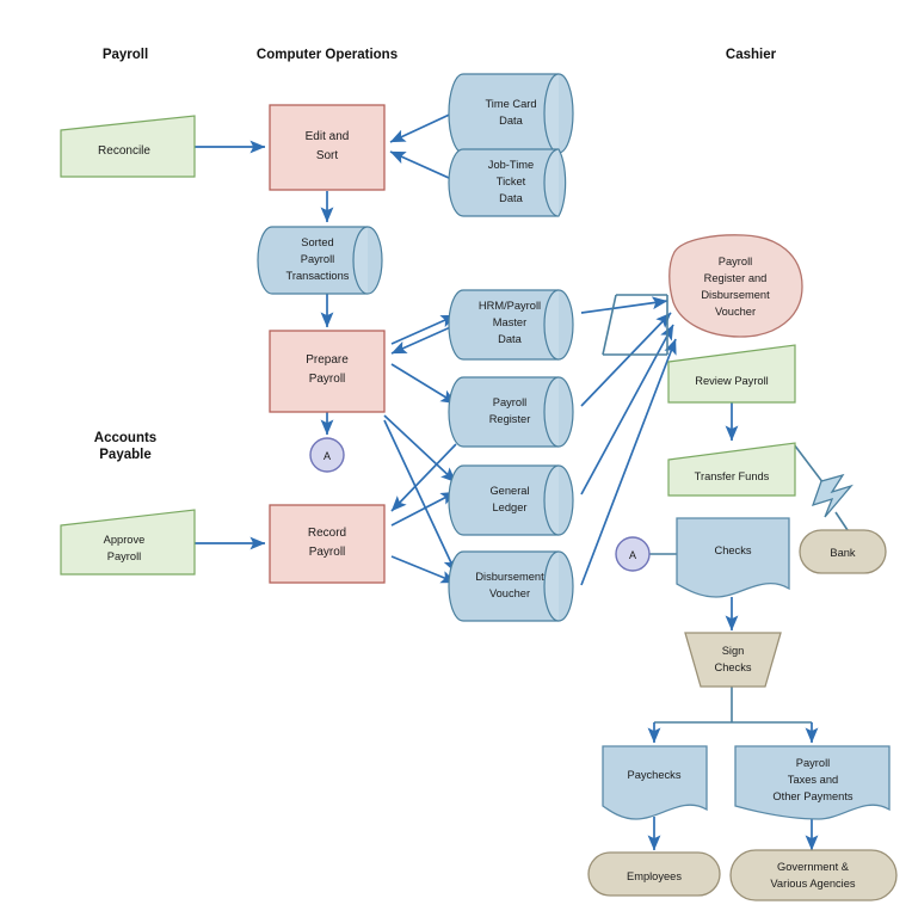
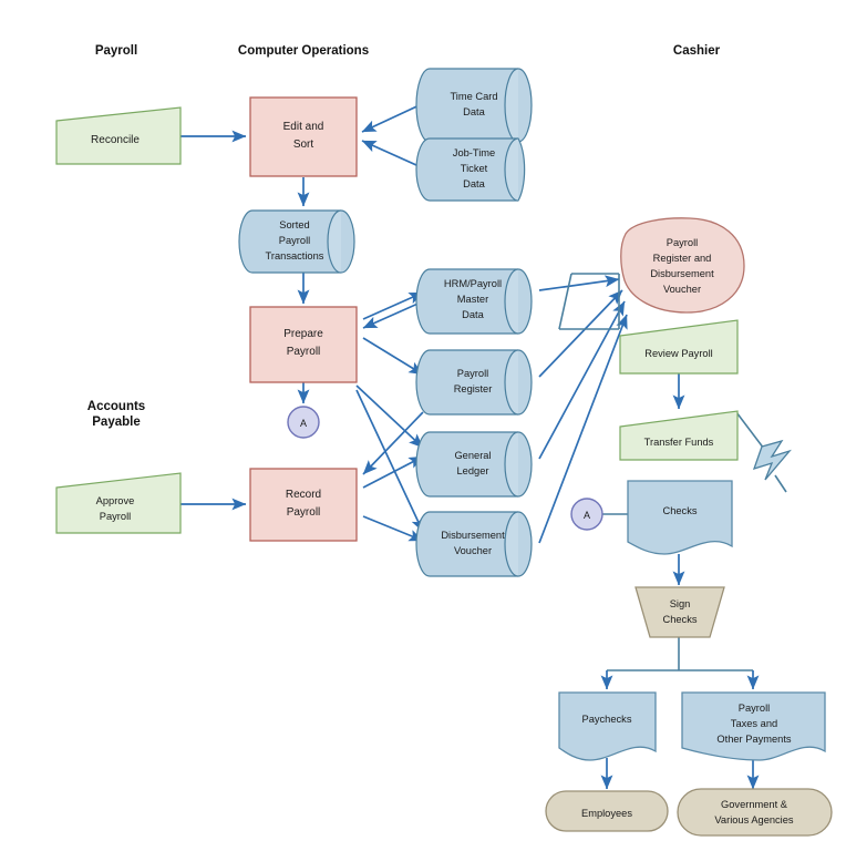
  Payroll
  Computer Operations
  Cashier
  Accounts
  Payable
  Reconcile
  Edit and
  Sort
  Time Card
  Data
  Job-Time
  Ticket
  Data
  Sorted
  Payroll
  Transactions
  Prepare
  Payroll
  A
  HRM/Payroll
  Master
  Data
  Payroll
  Register
  General
  Ledger
  Disbursement
  Voucher
  Payroll
  Register and
  Disbursement
  Voucher
  Review Payroll
  Transfer Funds
- Bank
  Approve
  Payroll
  Record
  Payroll
  A
  Checks
  Sign
  Checks
  Paychecks
  Payroll
  Taxes and
  Other Payments
  Employees
  Government &
  Various Agencies
